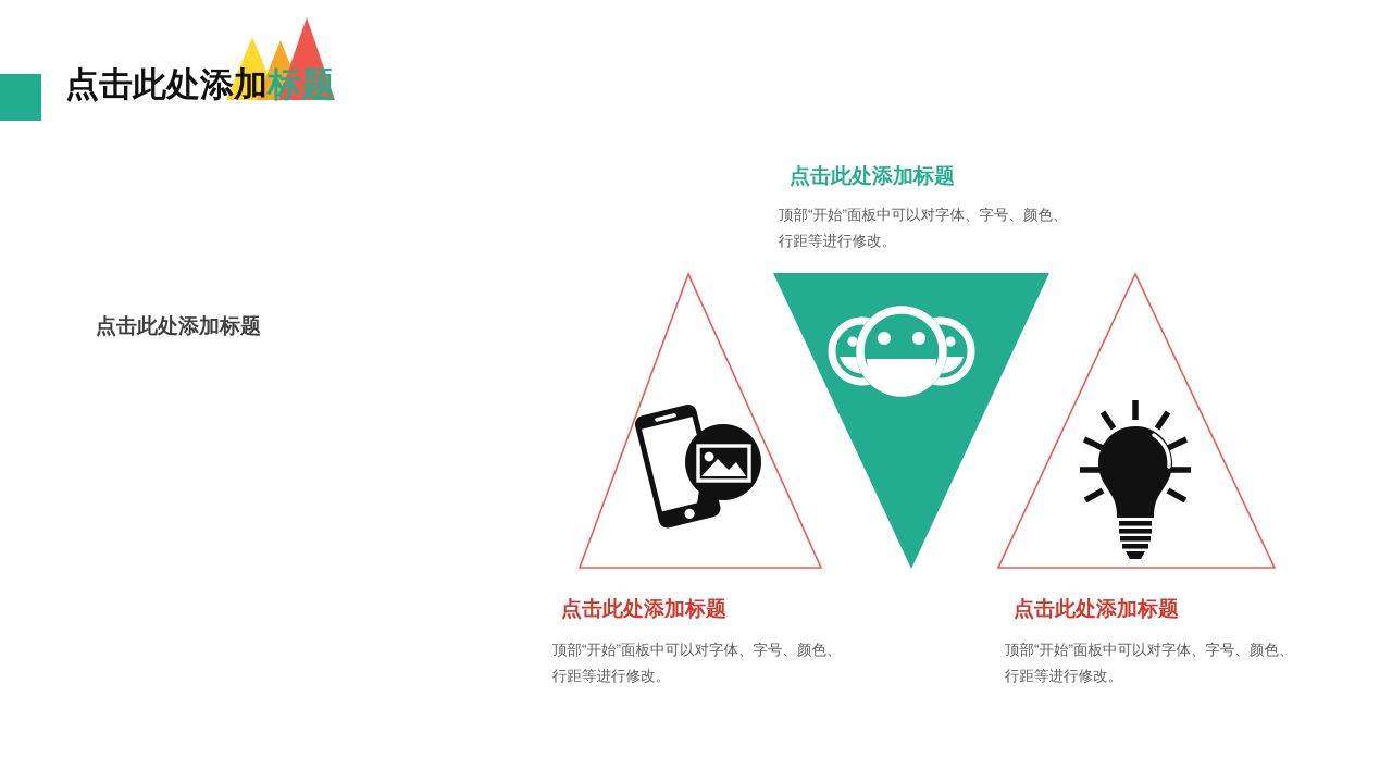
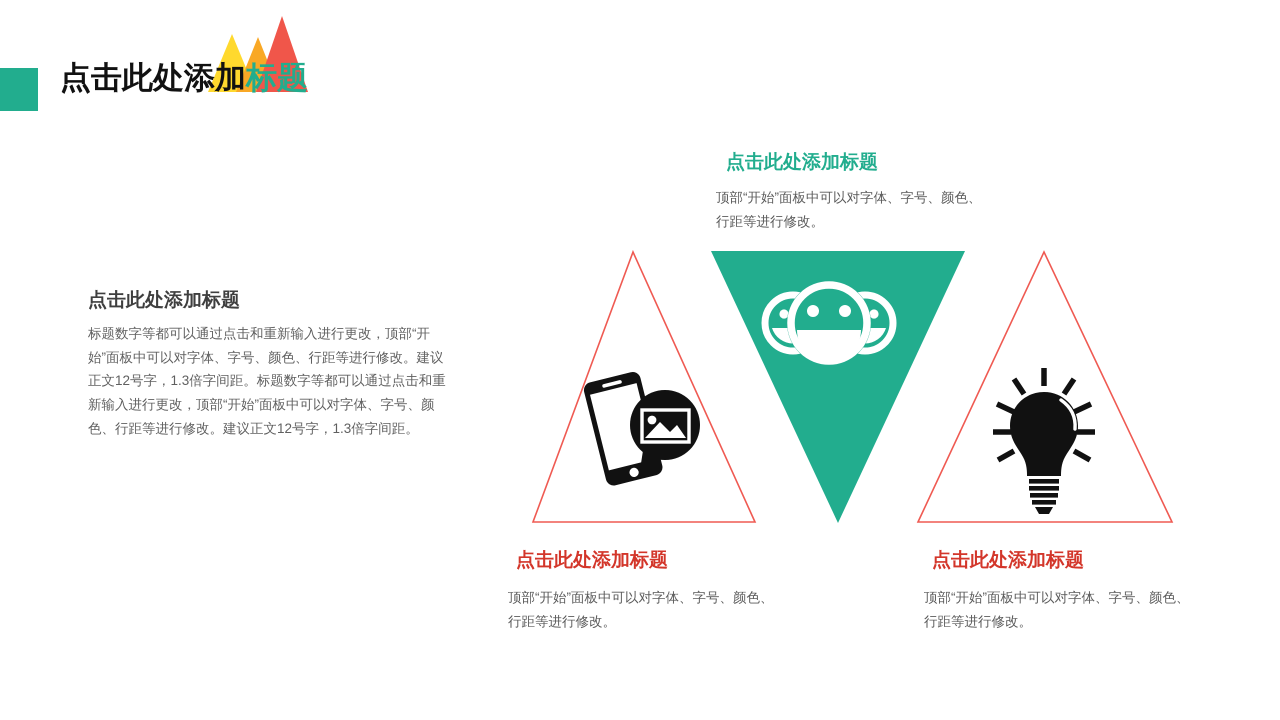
  点击此处添加标题
  点击此处添加标题
+ 标题数字等都可以通过点击和重新输入进行更改，顶部“开始”面板中可以对字体、字号、颜色、行距等进行修改。建议正文12号字，1.3倍字间距。标题数字等都可以通过点击和重新输入进行更改，顶部“开始”面板中可以对字体、字号、颜色、行距等进行修改。建议正文12号字，1.3倍字间距。
  点击此处添加标题
  顶部“开始”面板中可以对字体、字号、颜色、行距等进行修改。
  点击此处添加标题
  顶部“开始”面板中可以对字体、字号、颜色、行距等进行修改。
  点击此处添加标题
  顶部“开始”面板中可以对字体、字号、颜色、行距等进行修改。
